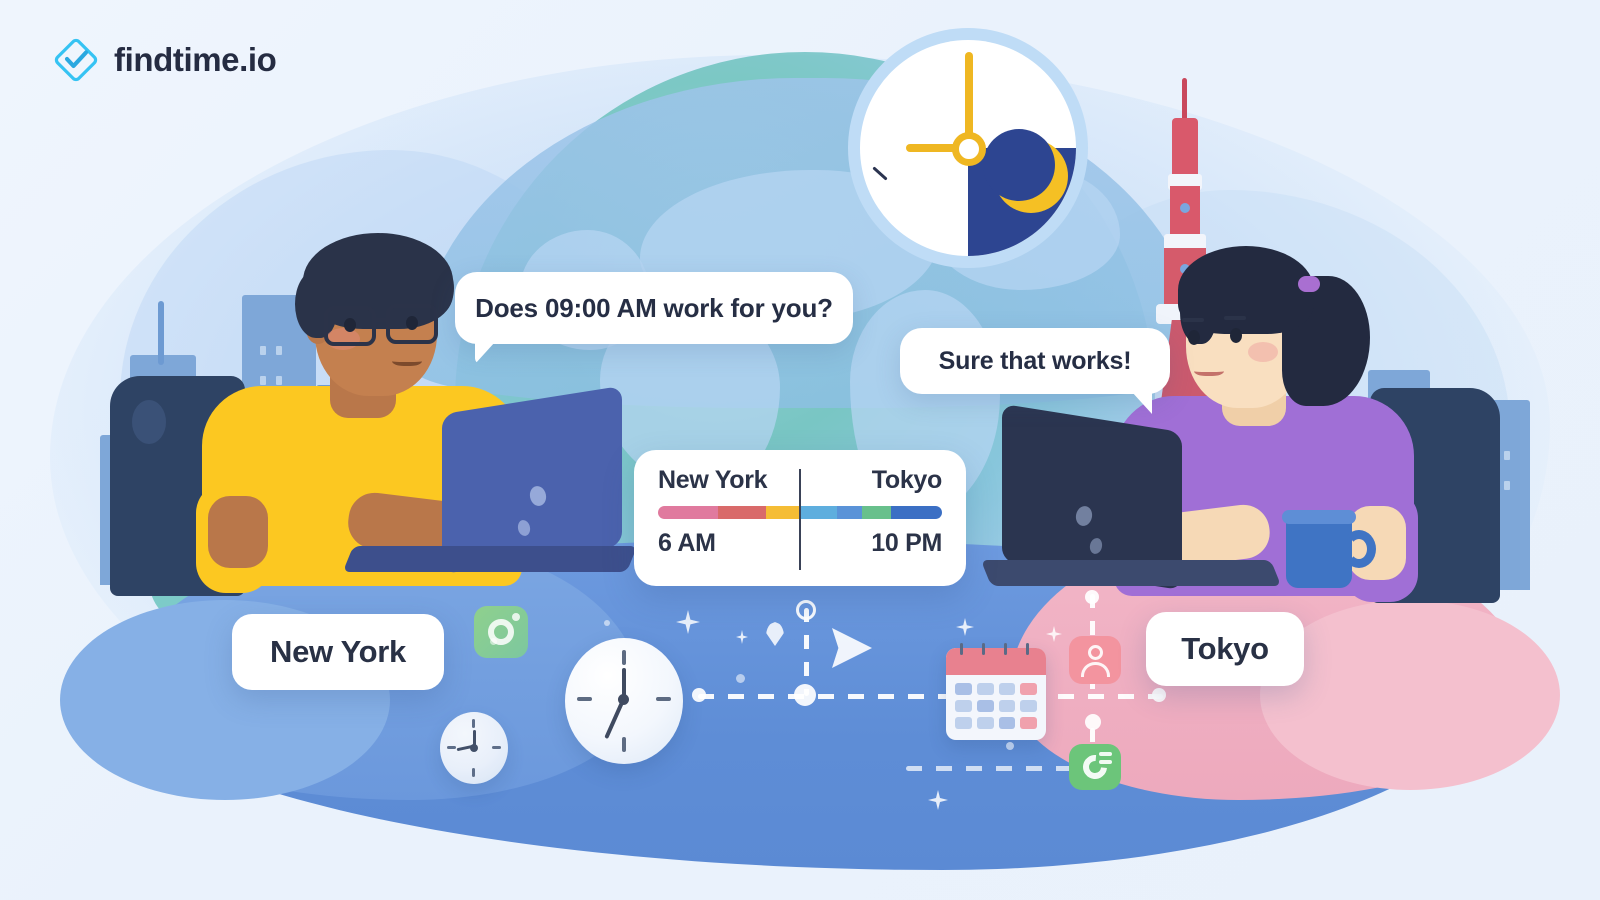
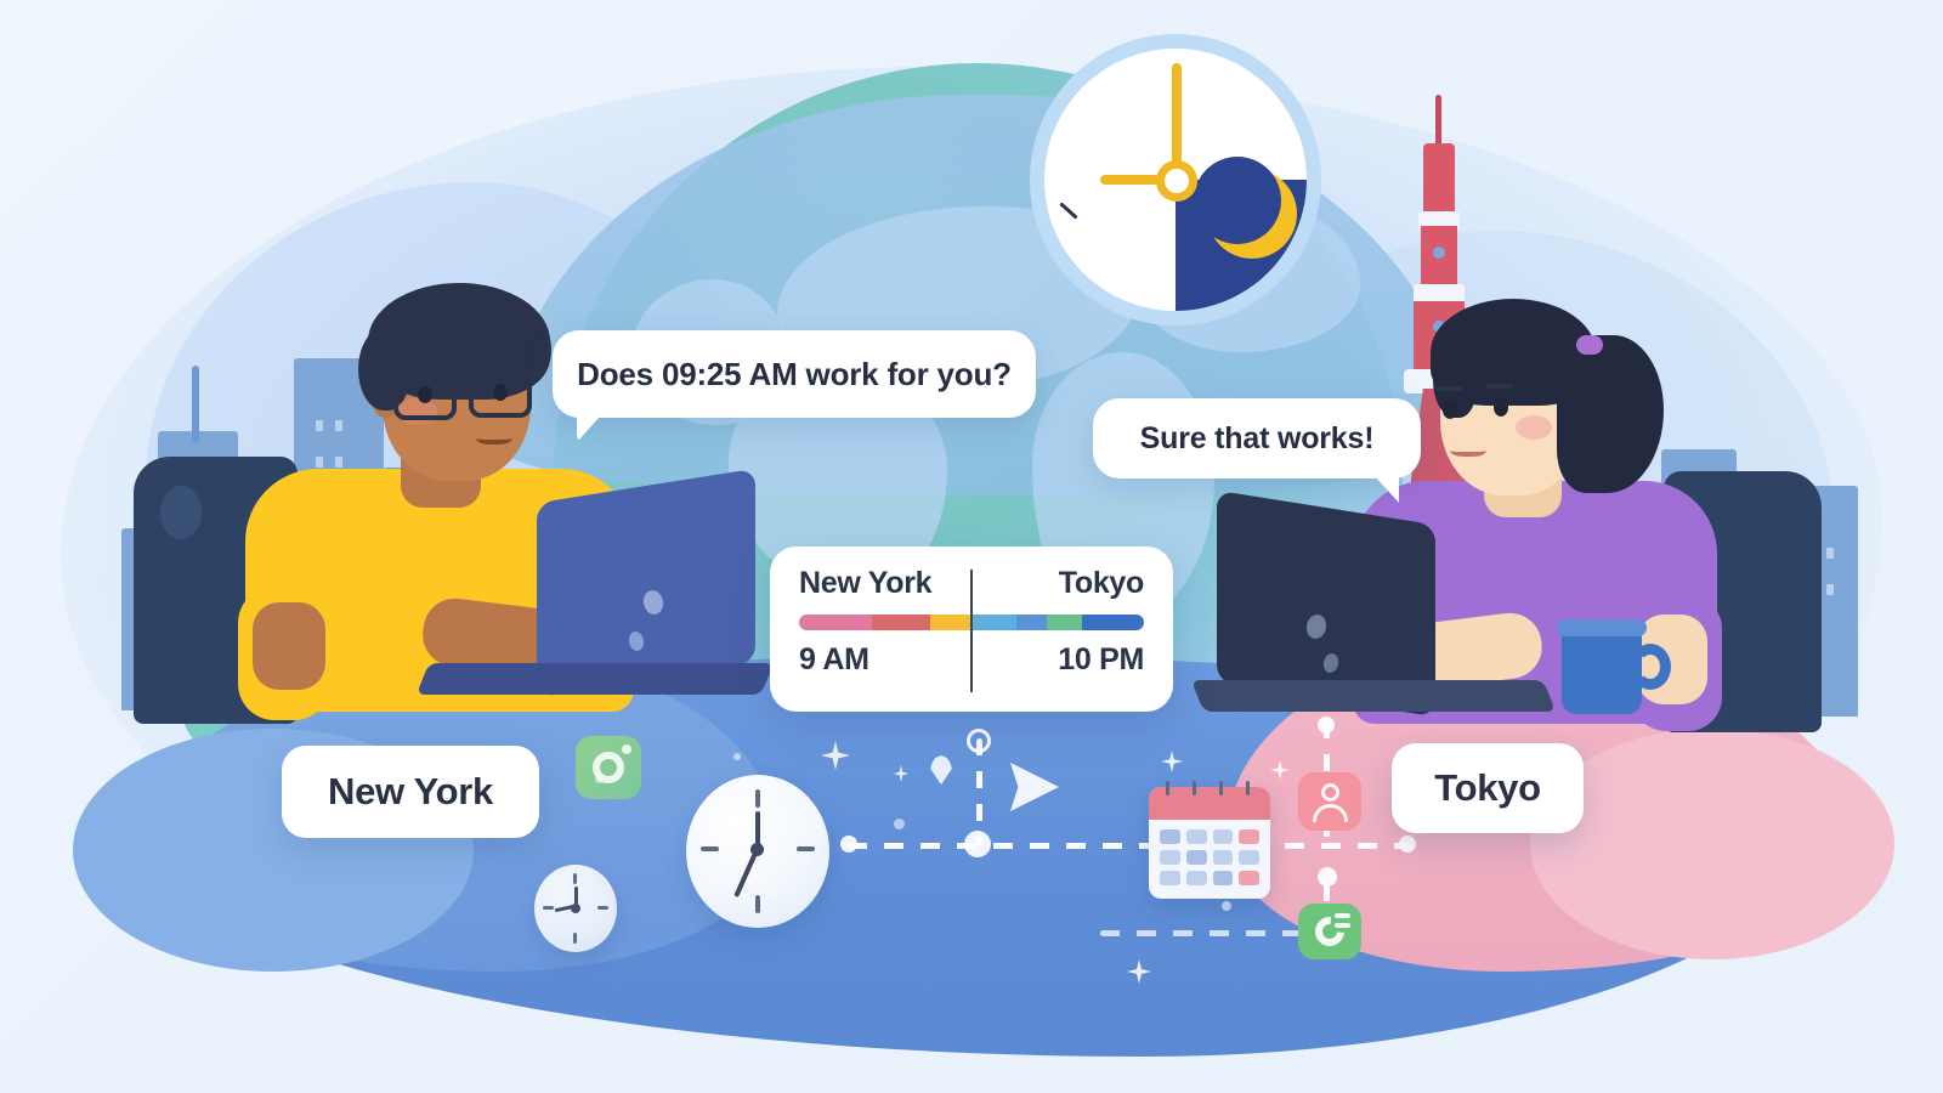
- Does 09:00 AM work for you?
+ Does 09:25 AM work for you?
  Sure that works!
  New York
  Tokyo
- 6 AM
+ 9 AM
  10 PM
  New York
  Tokyo
- findtime.io
